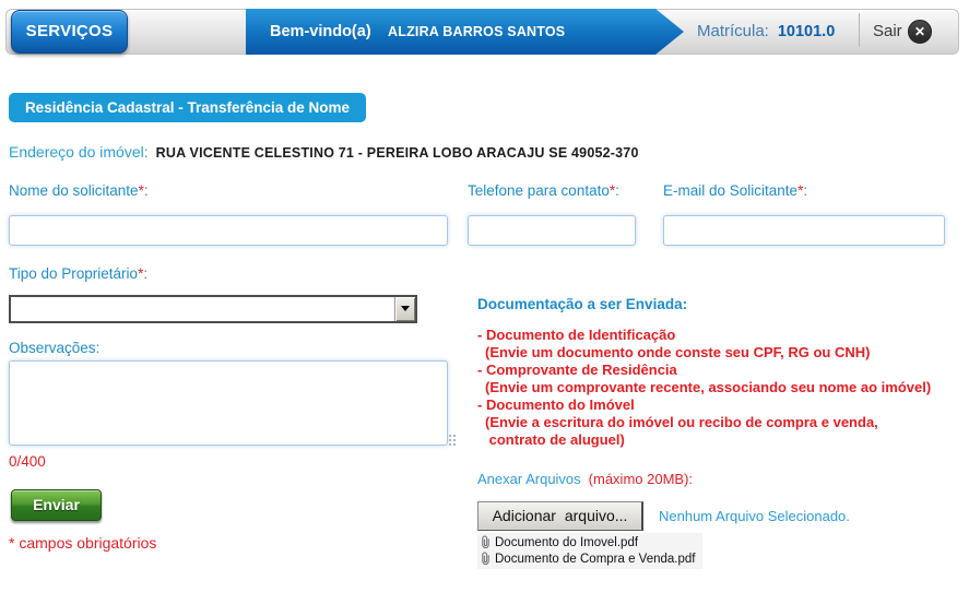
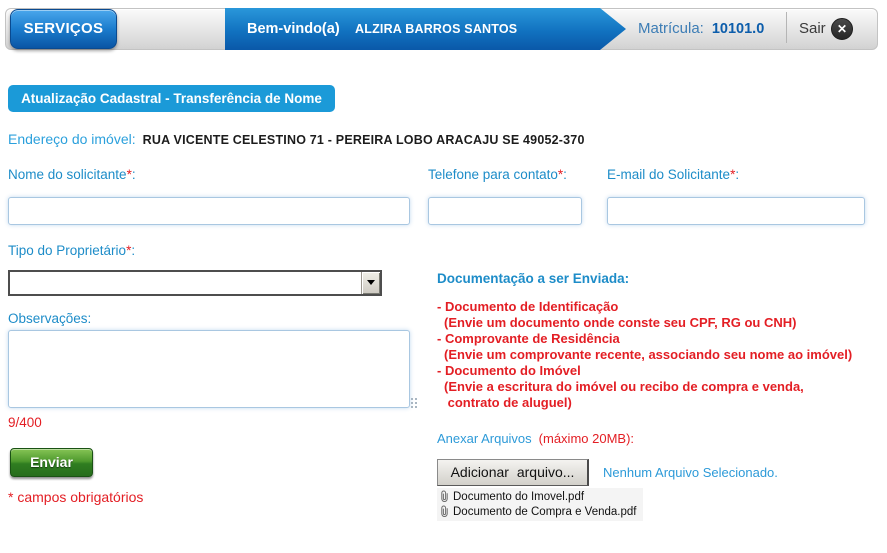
  SERVIÇOS
  Bem-vindo(a)
  ALZIRA BARROS SANTOS
  Matrícula: 10101.0
  Sair
  ✕
- Residência Cadastral - Transferência de Nome
+ Atualização Cadastral - Transferência de Nome
  Endereço do imóvel:
  RUA VICENTE CELESTINO 71 - PEREIRA LOBO ARACAJU SE 49052-370
  Nome do solicitante*:
  Telefone para contato*:
  E-mail do Solicitante*:
  Tipo do Proprietário*:
  Observações:
- 0/400
+ 9/400
  Enviar
  * campos obrigatórios
  Documentação a ser Enviada:
  - Documento de Identificação
  (Envie um documento onde conste seu CPF, RG ou CNH)
  - Comprovante de Residência
  (Envie um comprovante recente, associando seu nome ao imóvel)
  - Documento do Imóvel
  (Envie a escritura do imóvel ou recibo de compra e venda,
  contrato de aluguel)
  Anexar Arquivos
  (máximo 20MB):
  Adicionar arquivo...
  Nenhum Arquivo Selecionado.
  Documento do Imovel.pdf
  Documento de Compra e Venda.pdf
